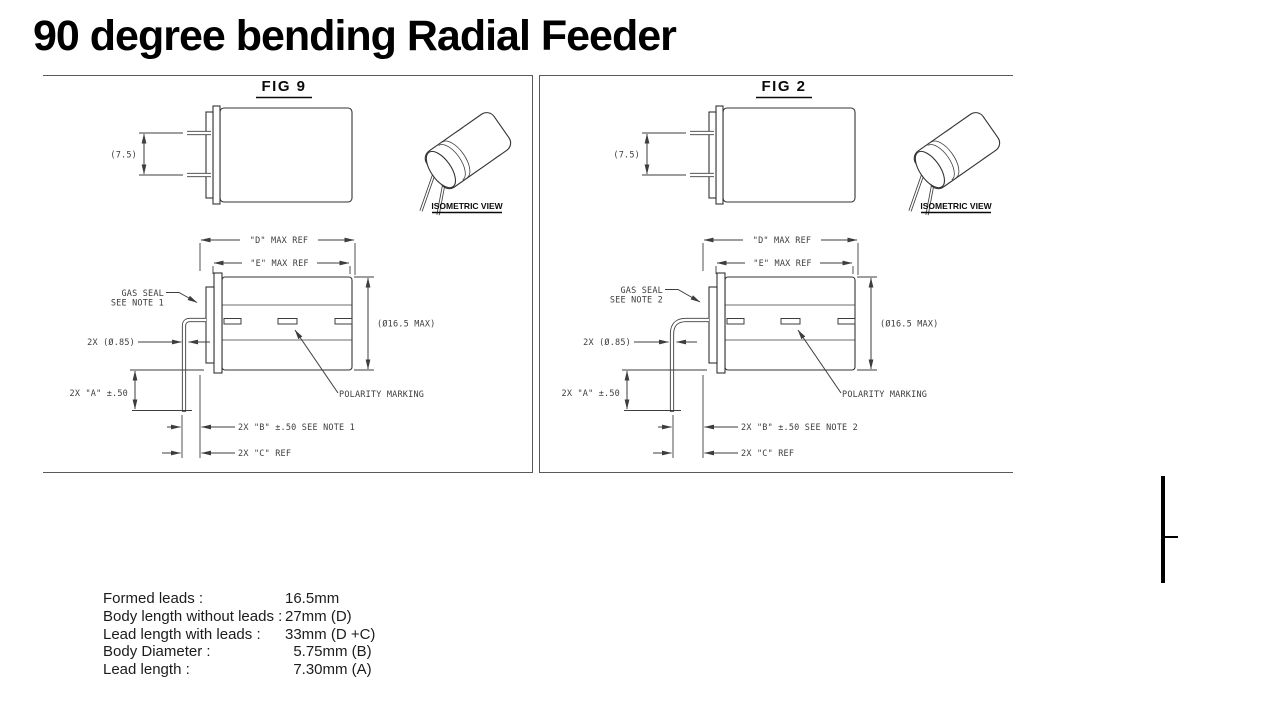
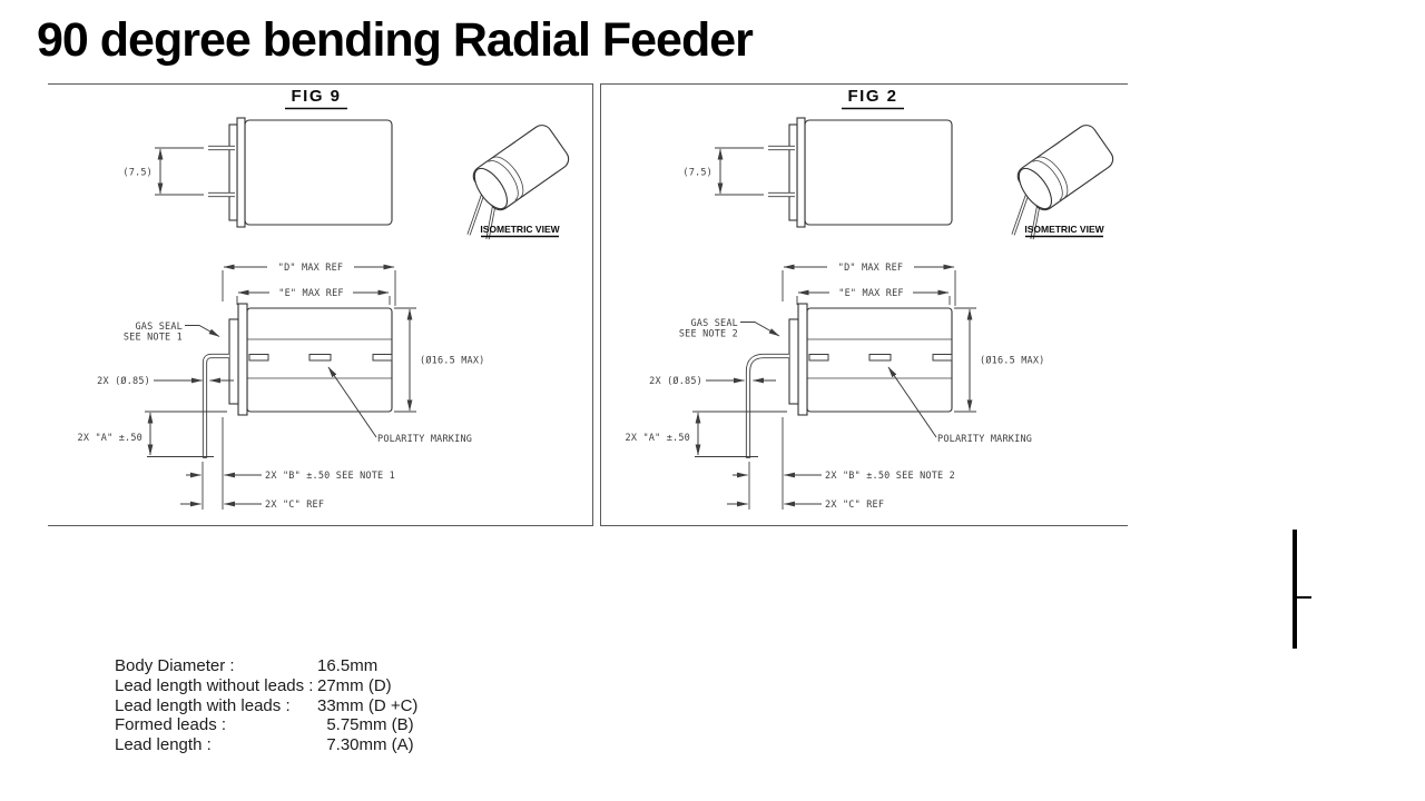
  90 degree bending Radial Feeder
  FIG 9
  (7.5)
  ISOMETRIC VIEW
  "D" MAX REF
  "E" MAX REF
  GAS SEAL
  SEE NOTE 1
  2X (Ø.85)
  (Ø16.5 MAX)
  2X "A" ±.50
  2X "B" ±.50 SEE NOTE 1
  2X "C" REF
  POLARITY MARKING
  FIG 2
  (7.5)
  ISOMETRIC VIEW
  "D" MAX REF
  "E" MAX REF
  GAS SEAL
  SEE NOTE 2
  2X (Ø.85)
  (Ø16.5 MAX)
  2X "A" ±.50
  2X "B" ±.50 SEE NOTE 2
  2X "C" REF
  POLARITY MARKING
- Formed leads :
+ Body Diameter :
  16.5mm
- Body length without leads :
+ Lead length without leads :
  27mm (D)
  Lead length with leads :
  33mm (D +C)
- Body Diameter :
+ Formed leads :
  5.75mm (B)
  Lead length :
  7.30mm (A)
